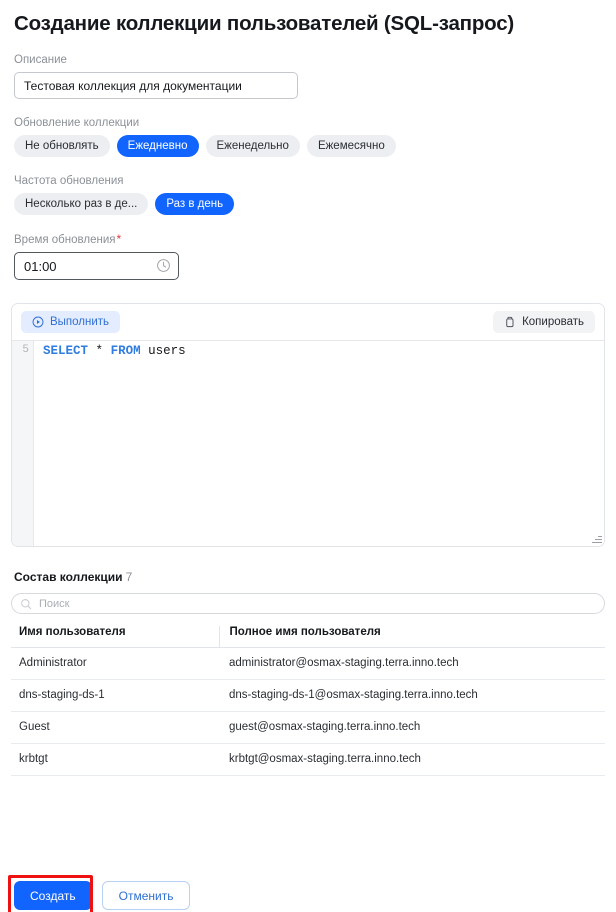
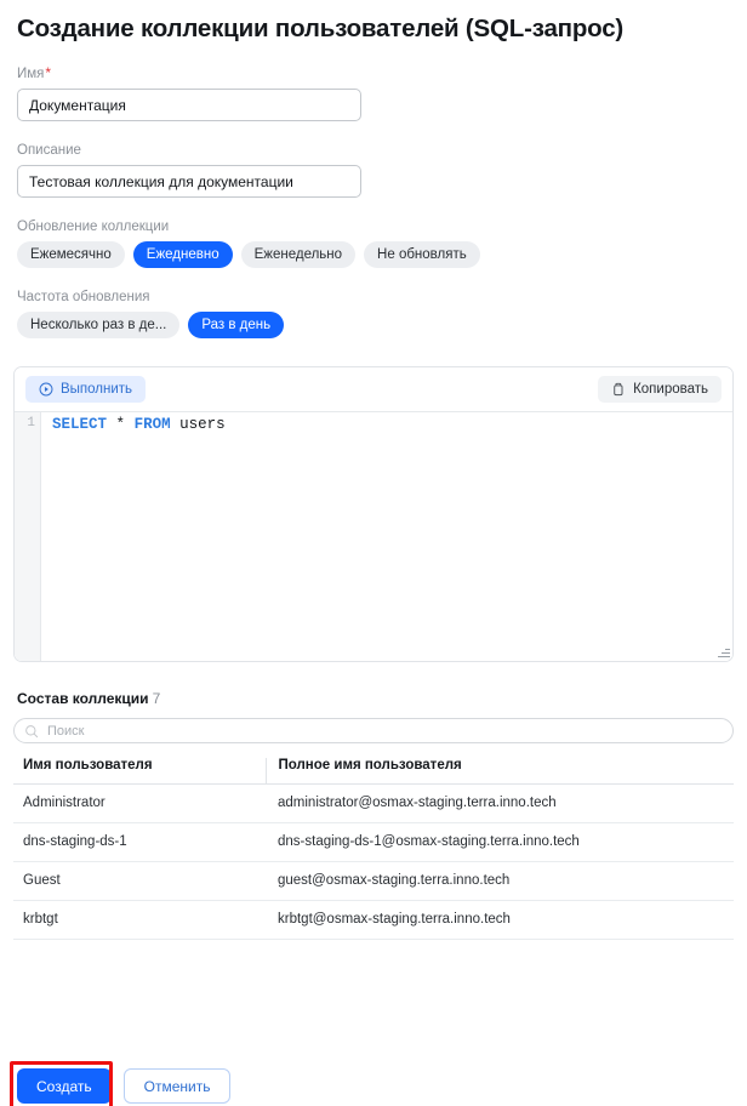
  Создание коллекции пользователей (SQL-запрос)
+ Имя*
+ Документация
  Описание
  Тестовая коллекция для документации
  Обновление коллекции
- Не обновлять
+ Ежемесячно
  Ежедневно
  Еженедельно
- Ежемесячно
+ Не обновлять
  Частота обновления
  Несколько раз в де...
  Раз в день
- Время обновления*
- 01:00
  Выполнить
  Копировать
- 5
+ 1
  SELECT * FROM users
  Состав коллекции 7
  Поиск
  Имя пользователя	Полное имя пользователя
  Administrator	administrator@osmax-staging.terra.inno.tech
  dns-staging-ds-1	dns-staging-ds-1@osmax-staging.terra.inno.tech
  Guest	guest@osmax-staging.terra.inno.tech
  krbtgt	krbtgt@osmax-staging.terra.inno.tech
  Создать
  Отменить
